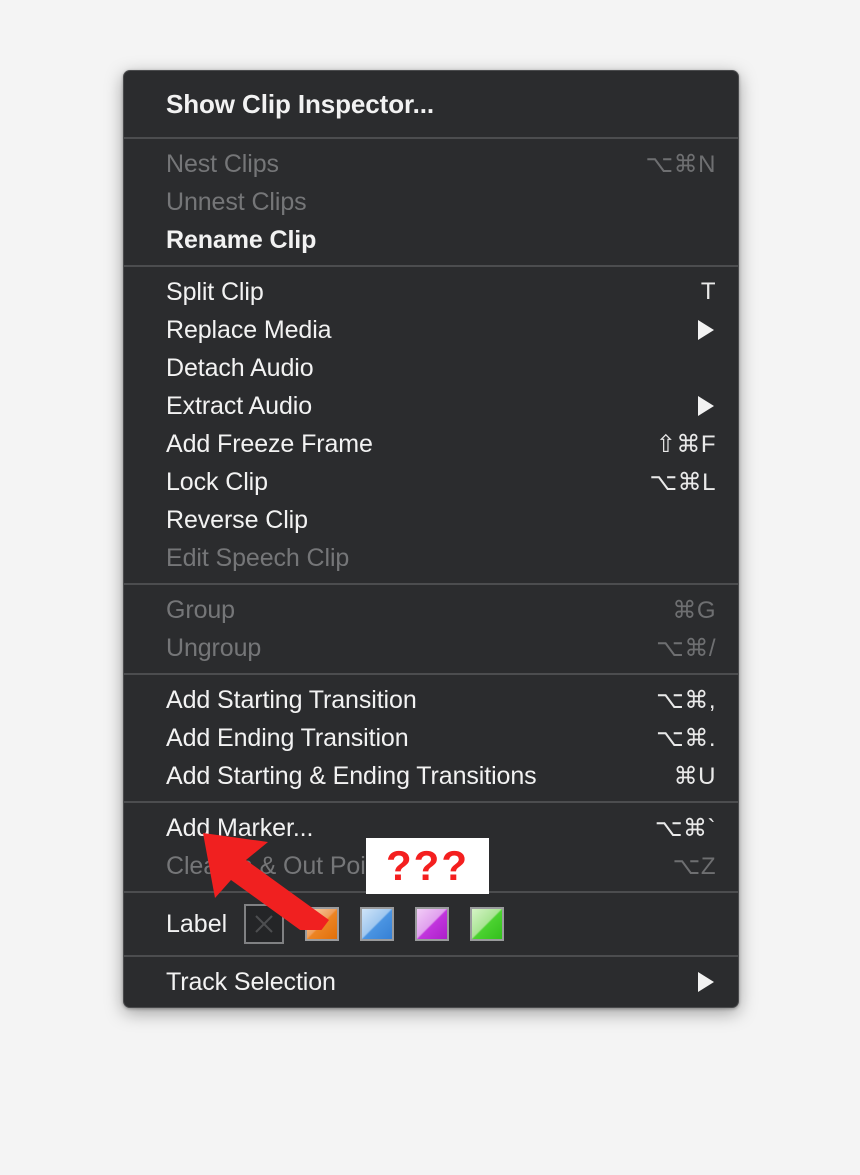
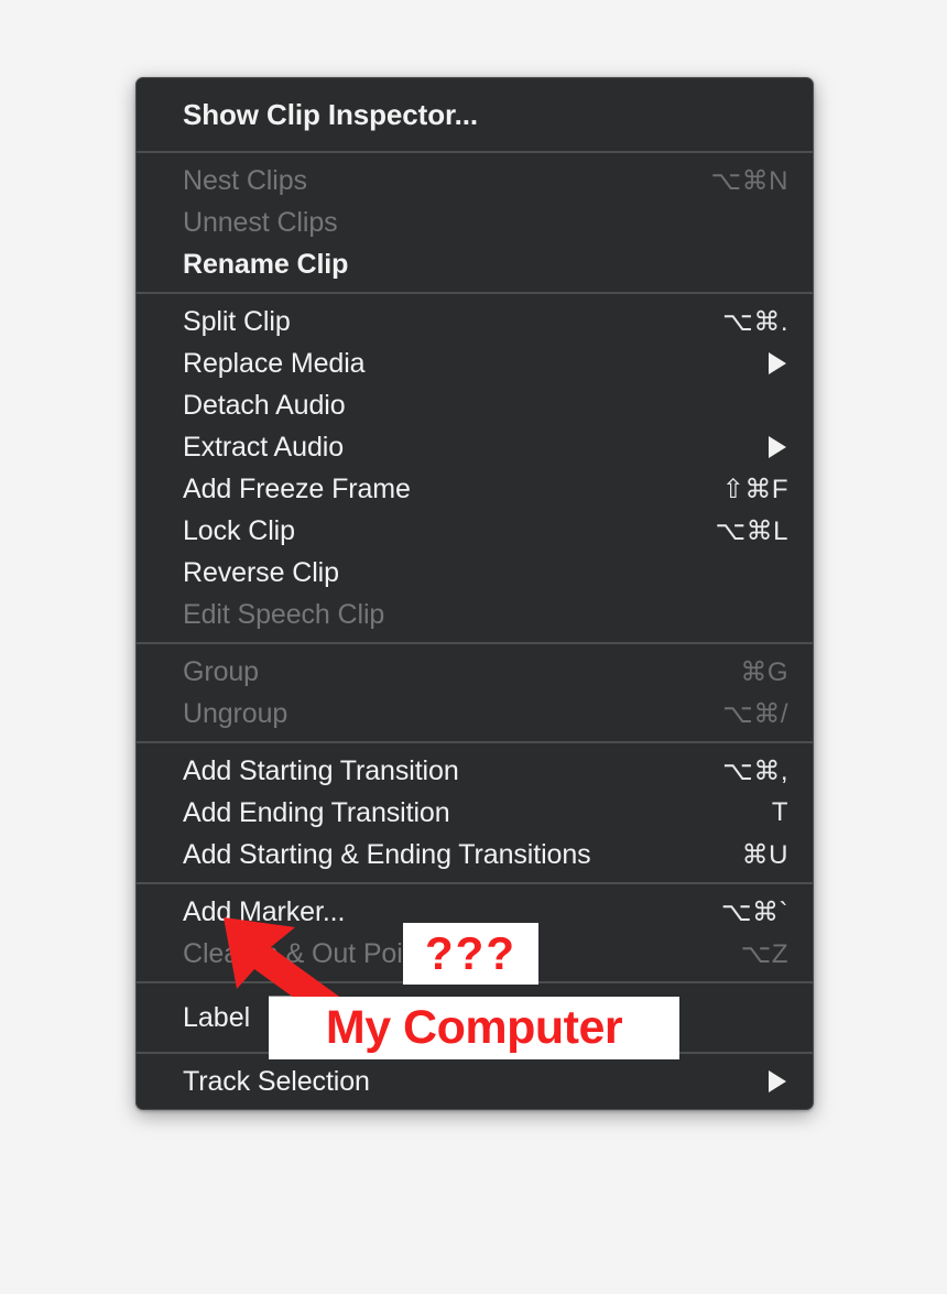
  Show Clip Inspector...
  Nest Clips
  ⌥⌘N
  Unnest Clips
  Rename Clip
  Split Clip
- T
+ ⌥⌘.
  Replace Media
  Detach Audio
  Extract Audio
  Add Freeze Frame
  ⇧⌘F
  Lock Clip
  ⌥⌘L
  Reverse Clip
  Edit Speech Clip
  Group
  ⌘G
  Ungroup
  ⌥⌘/
  Add Starting Transition
  ⌥⌘,
  Add Ending Transition
- ⌥⌘.
+ T
  Add Starting & Ending Transitions
  ⌘U
  Add Marker...
  ⌥⌘`
  ⌥Z
  Label
  Track Selection
  ???
+ My Computer
